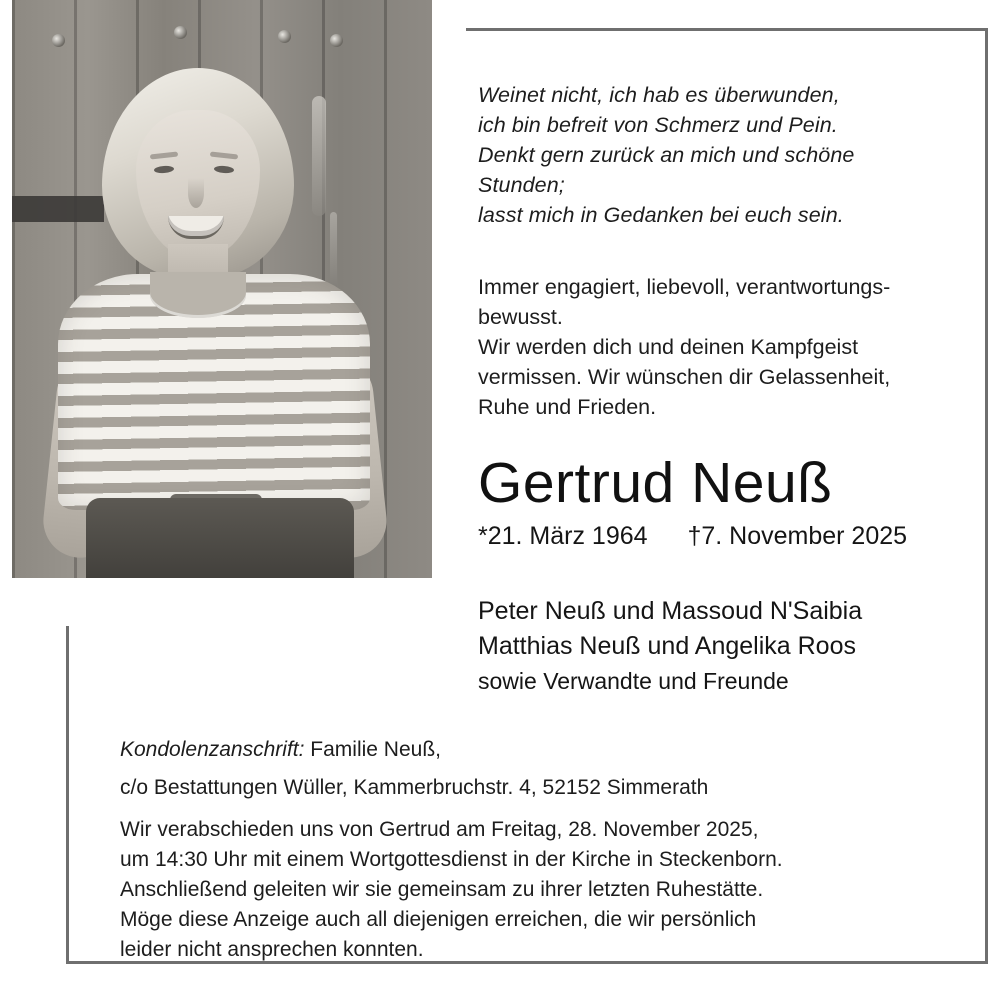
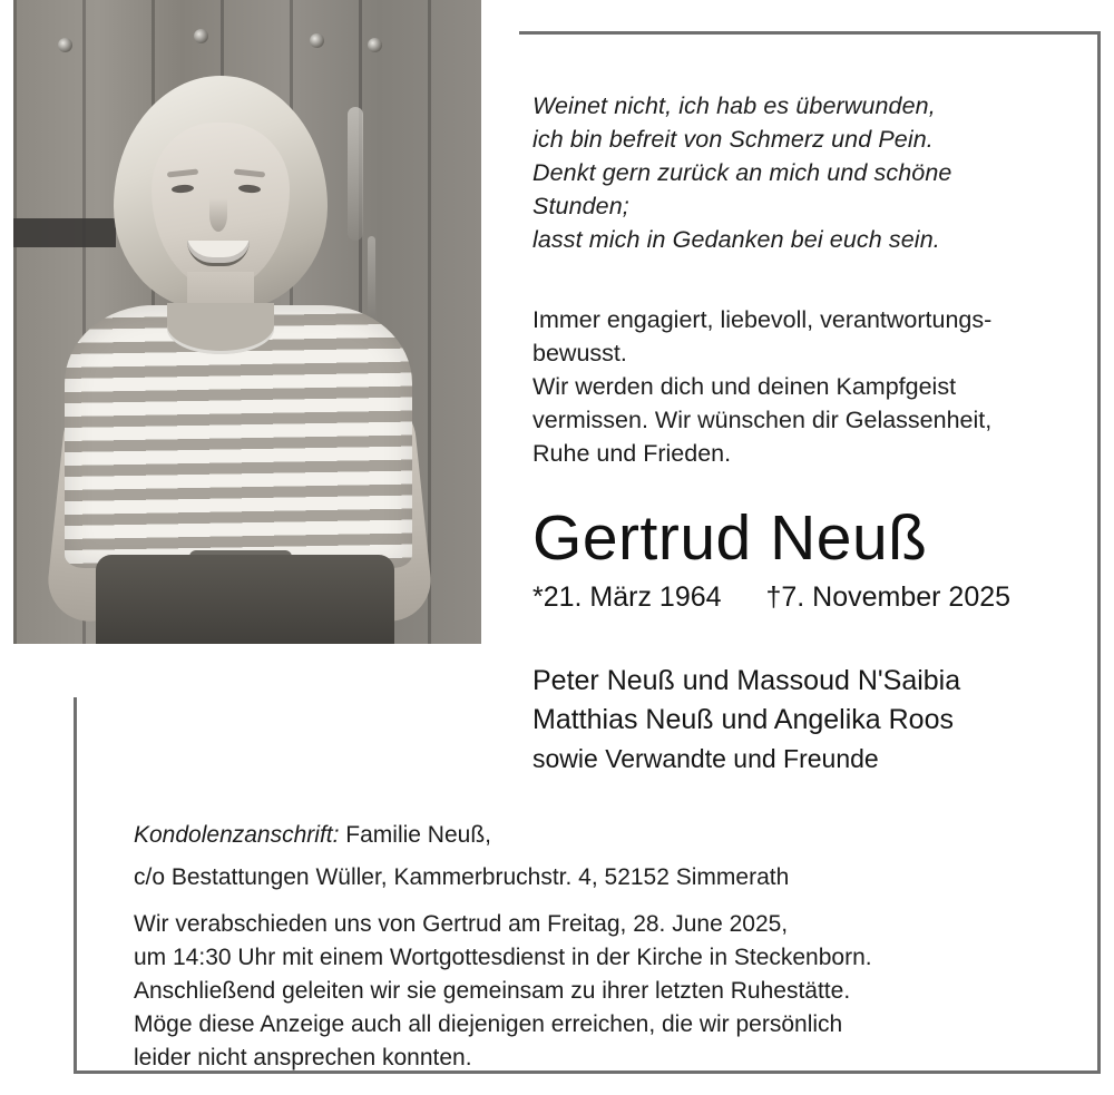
  Weinet nicht, ich hab es überwunden,
  ich bin befreit von Schmerz und Pein.
  Denkt gern zurück an mich und schöne
  Stunden;
  lasst mich in Gedanken bei euch sein.
  Immer engagiert, liebevoll, verantwortungs-
  bewusst.
  Wir werden dich und deinen Kampfgeist
  vermissen. Wir wünschen dir Gelassenheit,
  Ruhe und Frieden.
  Gertrud Neuß
  *21. März 1964 †7. November 2025
  Peter Neuß und Massoud N'Saibia
  Matthias Neuß und Angelika Roos
  sowie Verwandte und Freunde
  Kondolenzanschrift: Familie Neuß,
  c/o Bestattungen Wüller, Kammerbruchstr. 4, 52152 Simmerath
- Wir verabschieden uns von Gertrud am Freitag, 28. November 2025,
+ Wir verabschieden uns von Gertrud am Freitag, 28. June 2025,
  um 14:30 Uhr mit einem Wortgottesdienst in der Kirche in Steckenborn.
  Anschließend geleiten wir sie gemeinsam zu ihrer letzten Ruhestätte.
  Möge diese Anzeige auch all diejenigen erreichen, die wir persönlich
  leider nicht ansprechen konnten.
